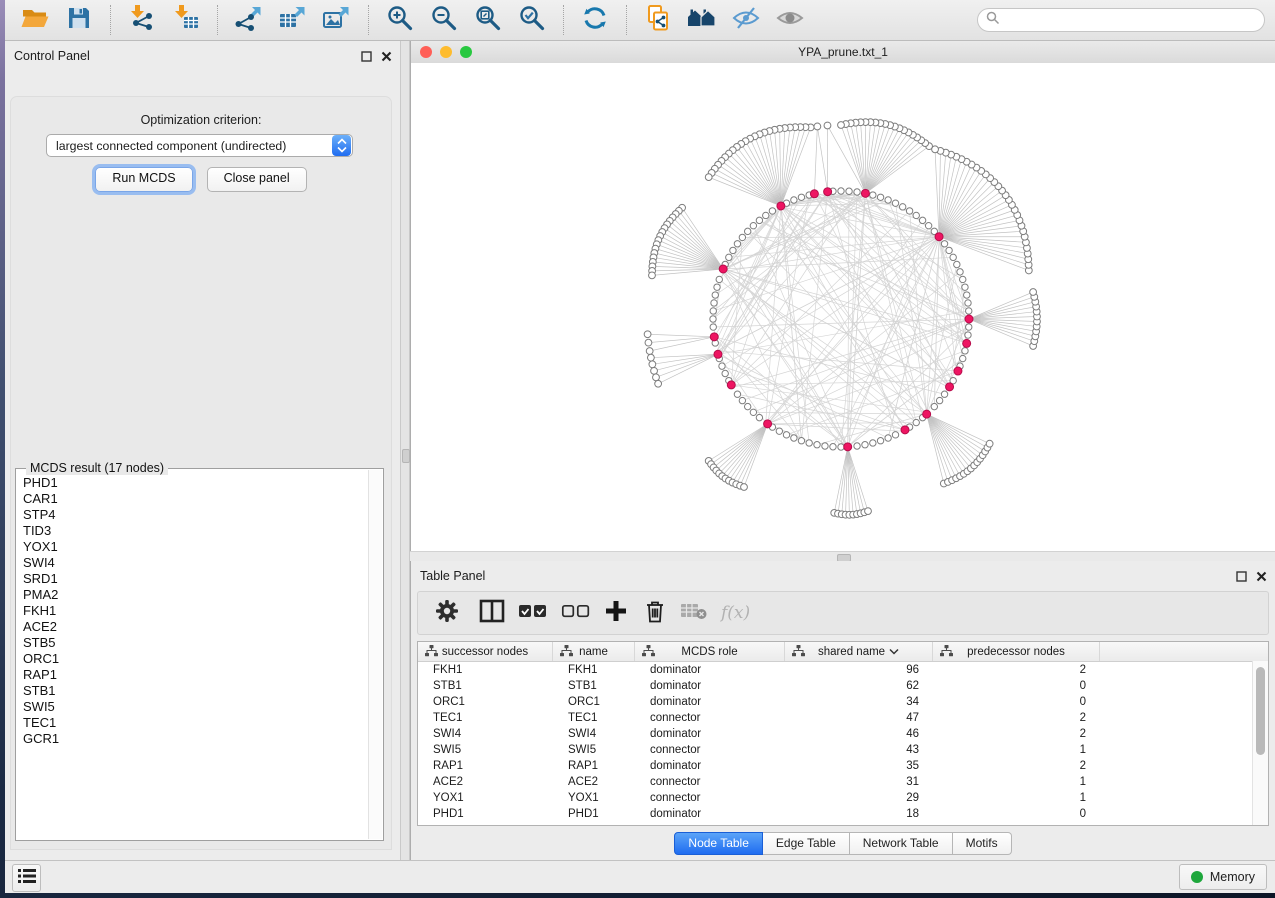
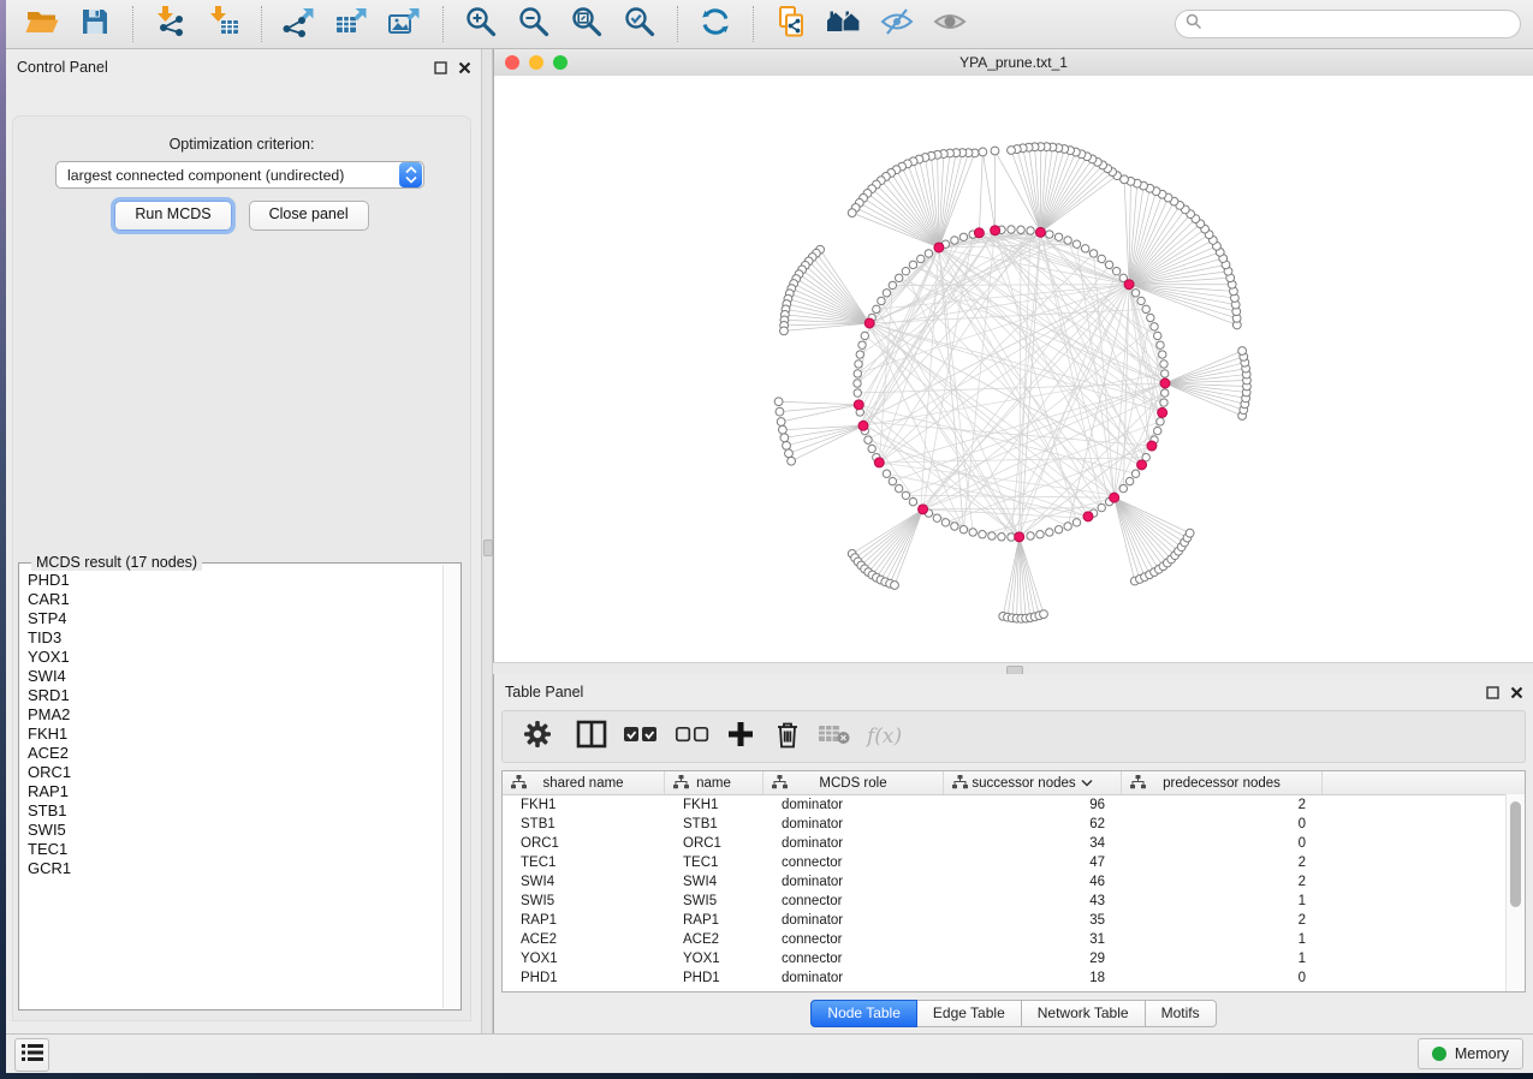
  Control Panel
  Optimization criterion:
  largest connected component (undirected)
  Run MCDS
  Close panel
  MCDS result (17 nodes)
  PHD1
  CAR1
  STP4
  TID3
  YOX1
  SWI4
  SRD1
  PMA2
  FKH1
  ACE2
- STB5
  ORC1
  RAP1
  STB1
  SWI5
  TEC1
  GCR1
  YPA_prune.txt_1
  Table Panel
  f(x)
- successor nodes
+ shared name
  name
  MCDS role
- shared name
+ successor nodes
  predecessor nodes
  FKH1
  FKH1
  dominator
  96
  2
  STB1
  STB1
  dominator
  62
  0
  ORC1
  ORC1
  dominator
  34
  0
  TEC1
  TEC1
  connector
  47
  2
  SWI4
  SWI4
  dominator
  46
  2
  SWI5
  SWI5
  connector
  43
  1
  RAP1
  RAP1
  dominator
  35
  2
  ACE2
  ACE2
  connector
  31
  1
  YOX1
  YOX1
  connector
  29
  1
  PHD1
  PHD1
  dominator
  18
  0
  Node Table
  Edge Table
  Network Table
  Motifs
  Memory
